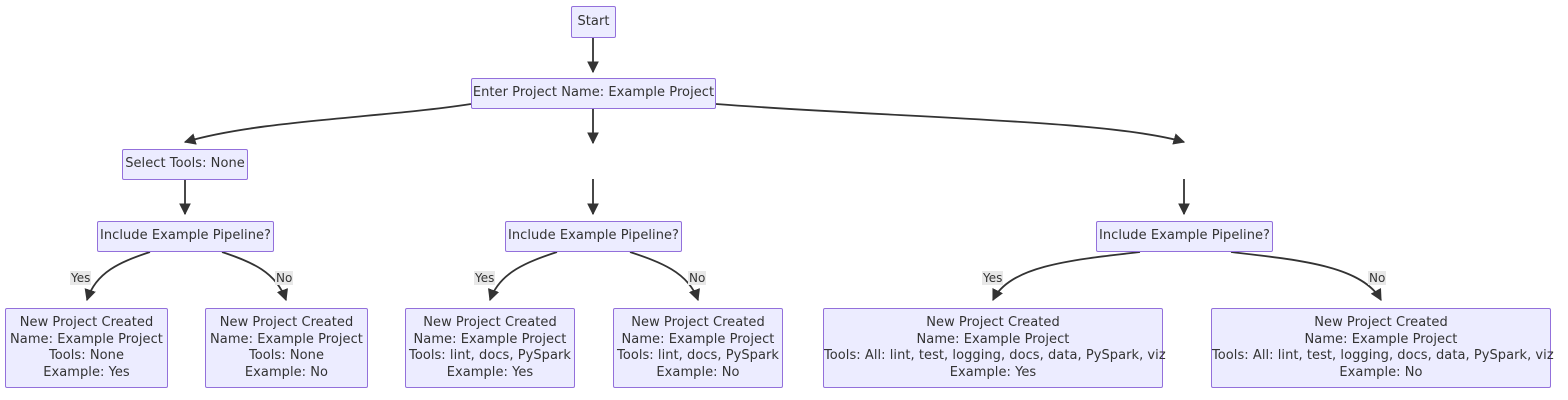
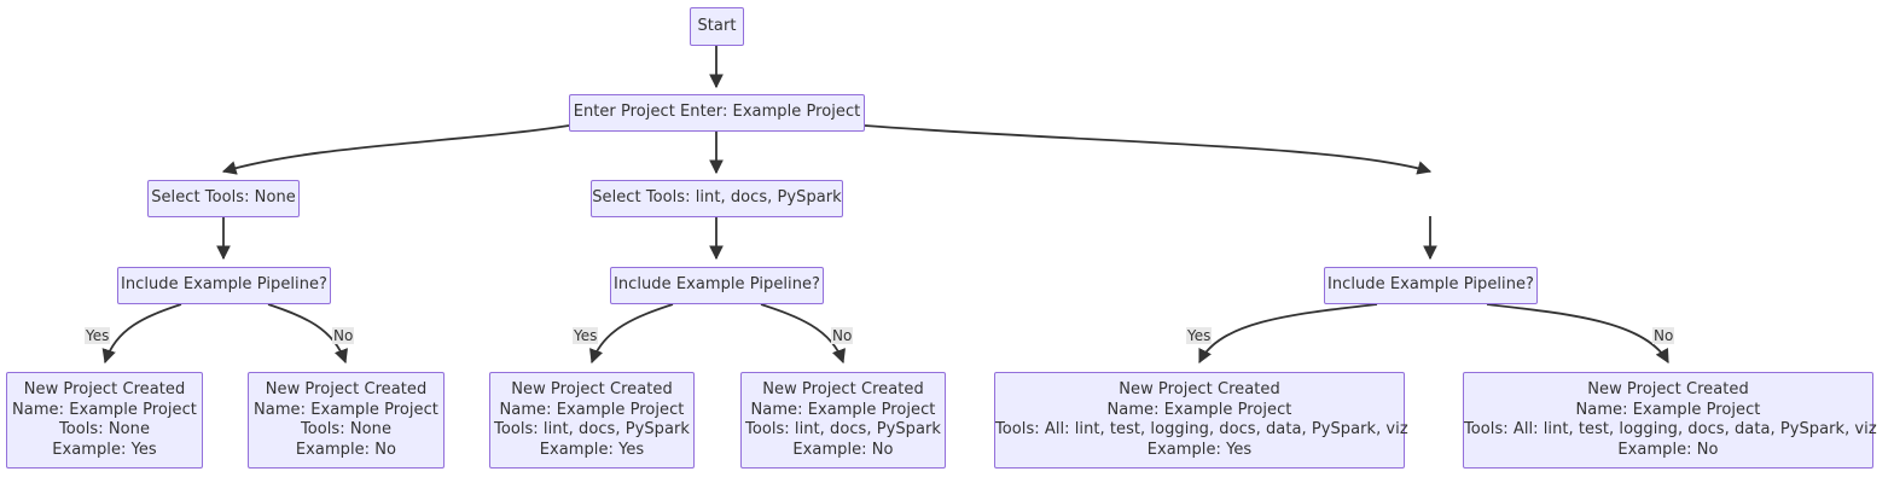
  Start
- Enter Project Name: Example Project
+ Enter Project Enter: Example Project
  Select Tools: None
+ Select Tools: lint, docs, PySpark
  Include Example Pipeline?
  Include Example Pipeline?
  Include Example Pipeline?
  Yes
  No
  Yes
  No
  Yes
  No
  New Project Created
  Name: Example Project
  Tools: None
  Example: Yes
  New Project Created
  Name: Example Project
  Tools: None
  Example: No
  New Project Created
  Name: Example Project
  Tools: lint, docs, PySpark
  Example: Yes
  New Project Created
  Name: Example Project
  Tools: lint, docs, PySpark
  Example: No
  New Project Created
  Name: Example Project
  Tools: All: lint, test, logging, docs, data, PySpark, viz
  Example: Yes
  New Project Created
  Name: Example Project
  Tools: All: lint, test, logging, docs, data, PySpark, viz
  Example: No
